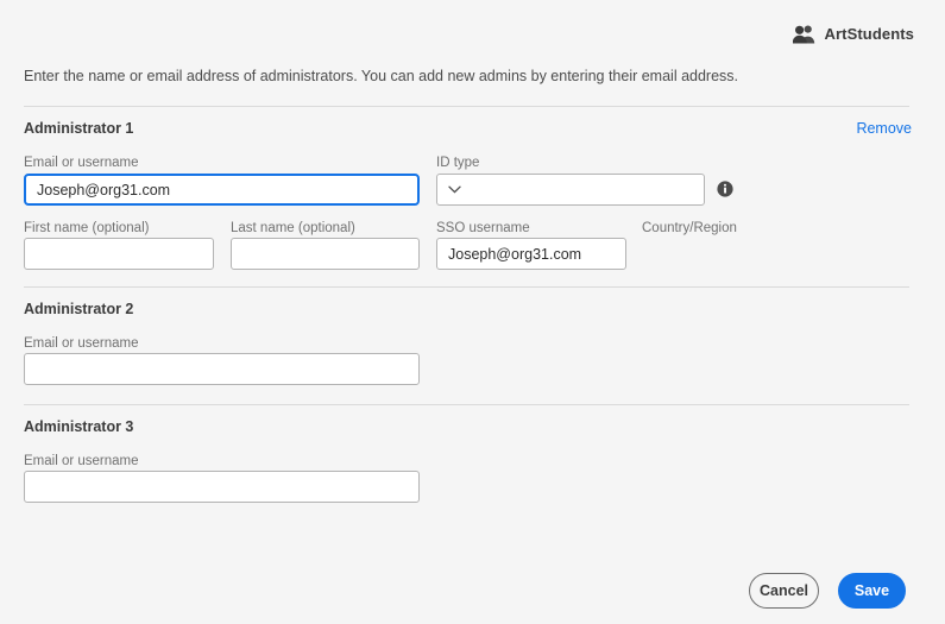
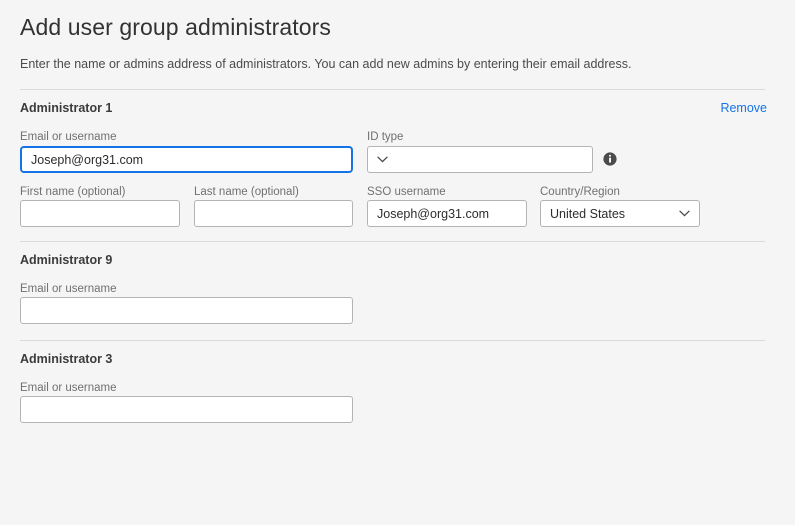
+ Add user group administrators
- Enter the name or email address of administrators. You can add new admins by entering their email address.
+ Enter the name or admins address of administrators. You can add new admins by entering their email address.
- ArtStudents
  Administrator 1
  Remove
  Email or username
  Joseph@org31.com
  ID type
  First name (optional)
  Last name (optional)
  SSO username
  Joseph@org31.com
  Country/Region
+ United States
- Administrator 2
+ Administrator 9
  Email or username
  Administrator 3
  Email or username
- Cancel
- Save
